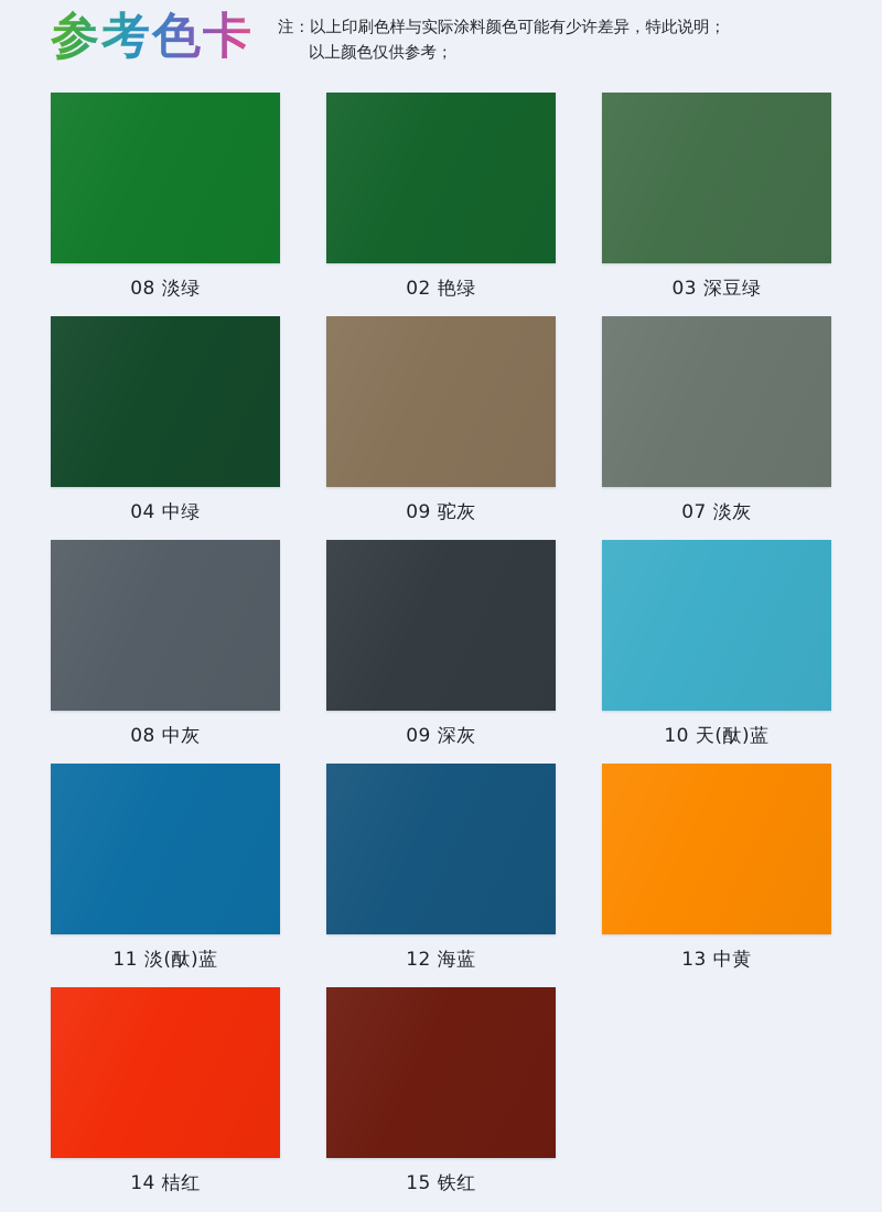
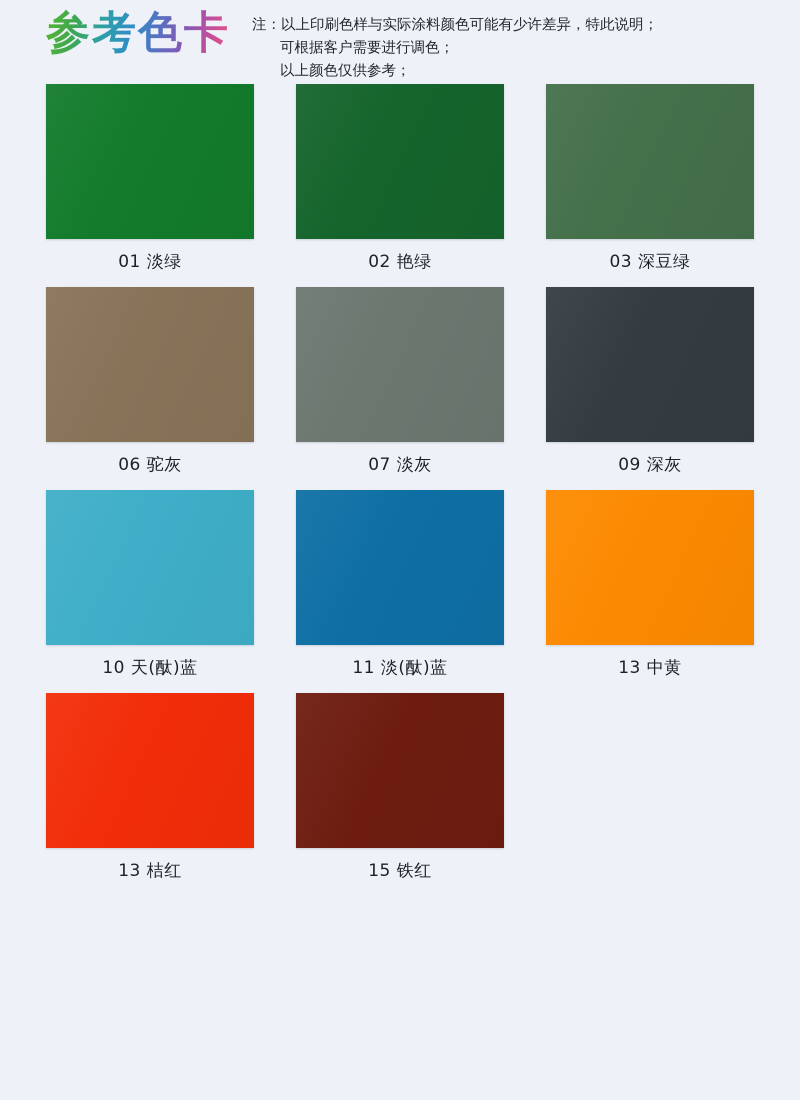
  参考色卡
  注：以上印刷色样与实际涂料颜色可能有少许差异，特此说明；
+ 可根据客户需要进行调色；
  以上颜色仅供参考；
- 08 淡绿
+ 01 淡绿
  02 艳绿
  03 深豆绿
- 04 中绿
- 09 驼灰
+ 06 驼灰
  07 淡灰
- 08 中灰
  09 深灰
  10 天(酞)蓝
  11 淡(酞)蓝
- 12 海蓝
  13 中黄
- 14 桔红
+ 13 桔红
  15 铁红
